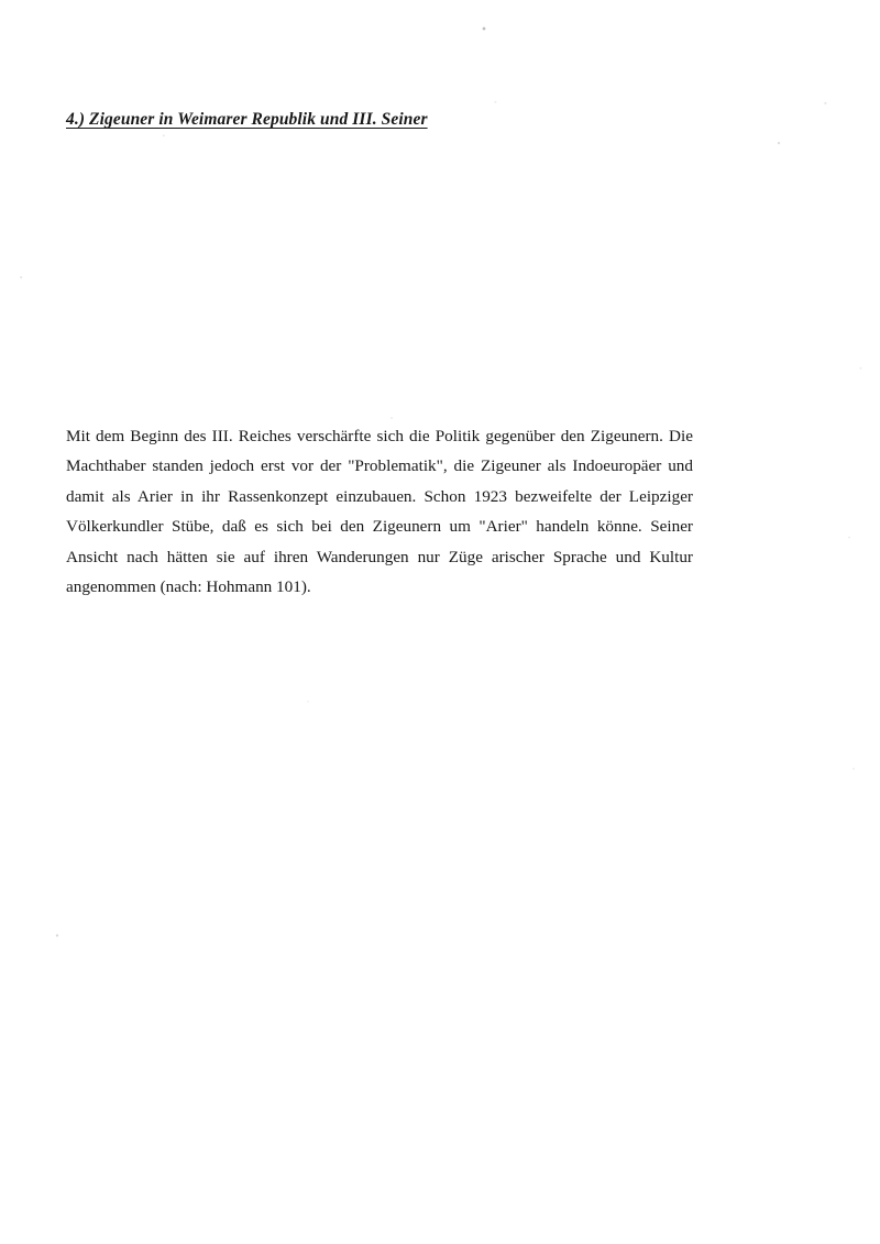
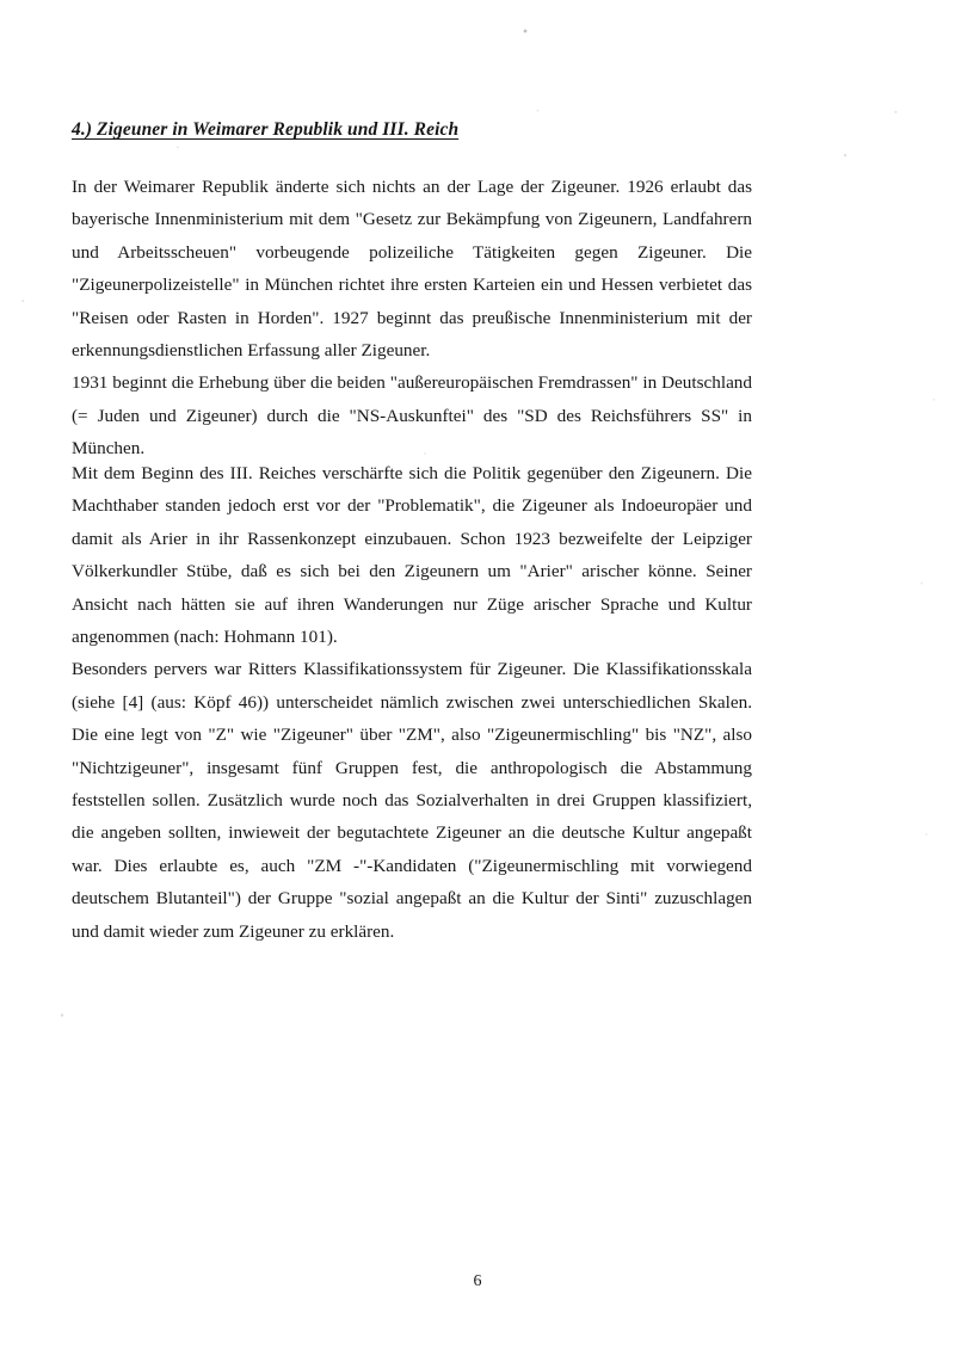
- 4.) Zigeuner in Weimarer Republik und III. Seiner
+ 4.) Zigeuner in Weimarer Republik und III. Reich
+ In der Weimarer Republik änderte sich nichts an der Lage der Zigeuner. 1926 erlaubt das bayerische Innenministerium mit dem "Gesetz zur Bekämpfung von Zigeunern, Landfahrern und Arbeitsscheuen" vorbeugende polizeiliche Tätigkeiten gegen Zigeuner. Die "Zigeunerpolizeistelle" in München richtet ihre ersten Karteien ein und Hessen verbietet das "Reisen oder Rasten in Horden". 1927 beginnt das preußische Innenministerium mit der erkennungsdienstlichen Erfassung aller Zigeuner.
+ 1931 beginnt die Erhebung über die beiden "außereuropäischen Fremdrassen" in Deutschland (= Juden und Zigeuner) durch die "NS-Auskunftei" des "SD des Reichsführers SS" in München.
- Mit dem Beginn des III. Reiches verschärfte sich die Politik gegenüber den Zigeunern. Die Machthaber standen jedoch erst vor der "Problematik", die Zigeuner als Indoeuropäer und damit als Arier in ihr Rassenkonzept einzubauen. Schon 1923 bezweifelte der Leipziger Völkerkundler Stübe, daß es sich bei den Zigeunern um "Arier" handeln könne. Seiner Ansicht nach hätten sie auf ihren Wanderungen nur Züge arischer Sprache und Kultur angenommen (nach: Hohmann 101).
+ Mit dem Beginn des III. Reiches verschärfte sich die Politik gegenüber den Zigeunern. Die Machthaber standen jedoch erst vor der "Problematik", die Zigeuner als Indoeuropäer und damit als Arier in ihr Rassenkonzept einzubauen. Schon 1923 bezweifelte der Leipziger Völkerkundler Stübe, daß es sich bei den Zigeunern um "Arier" arischer könne. Seiner Ansicht nach hätten sie auf ihren Wanderungen nur Züge arischer Sprache und Kultur angenommen (nach: Hohmann 101).
+ Besonders pervers war Ritters Klassifikationssystem für Zigeuner. Die Klassifikationsskala (siehe [4] (aus: Köpf 46)) unterscheidet nämlich zwischen zwei unterschiedlichen Skalen. Die eine legt von "Z" wie "Zigeuner" über "ZM", also "Zigeunermischling" bis "NZ", also "Nichtzigeuner", insgesamt fünf Gruppen fest, die anthropologisch die Abstammung feststellen sollen. Zusätzlich wurde noch das Sozialverhalten in drei Gruppen klassifiziert, die angeben sollten, inwieweit der begutachtete Zigeuner an die deutsche Kultur angepaßt war. Dies erlaubte es, auch "ZM -"-Kandidaten ("Zigeunermischling mit vorwiegend deutschem Blutanteil") der Gruppe "sozial angepaßt an die Kultur der Sinti" zuzuschlagen und damit wieder zum Zigeuner zu erklären.
+ 6
